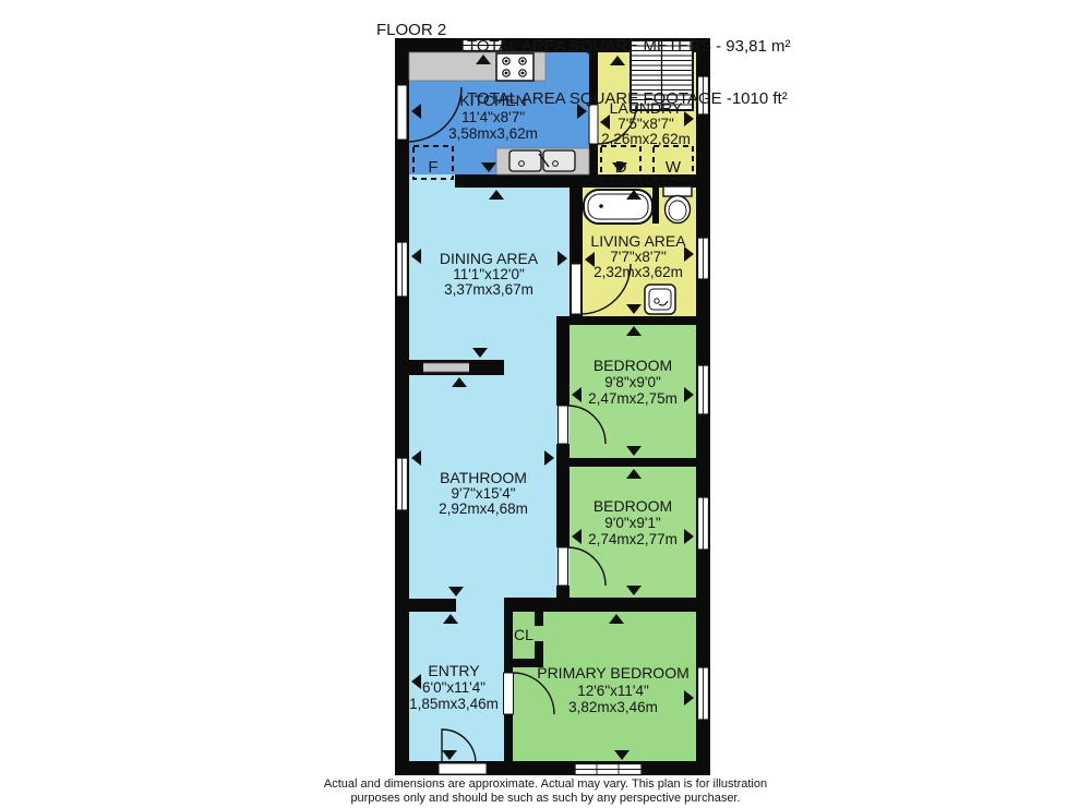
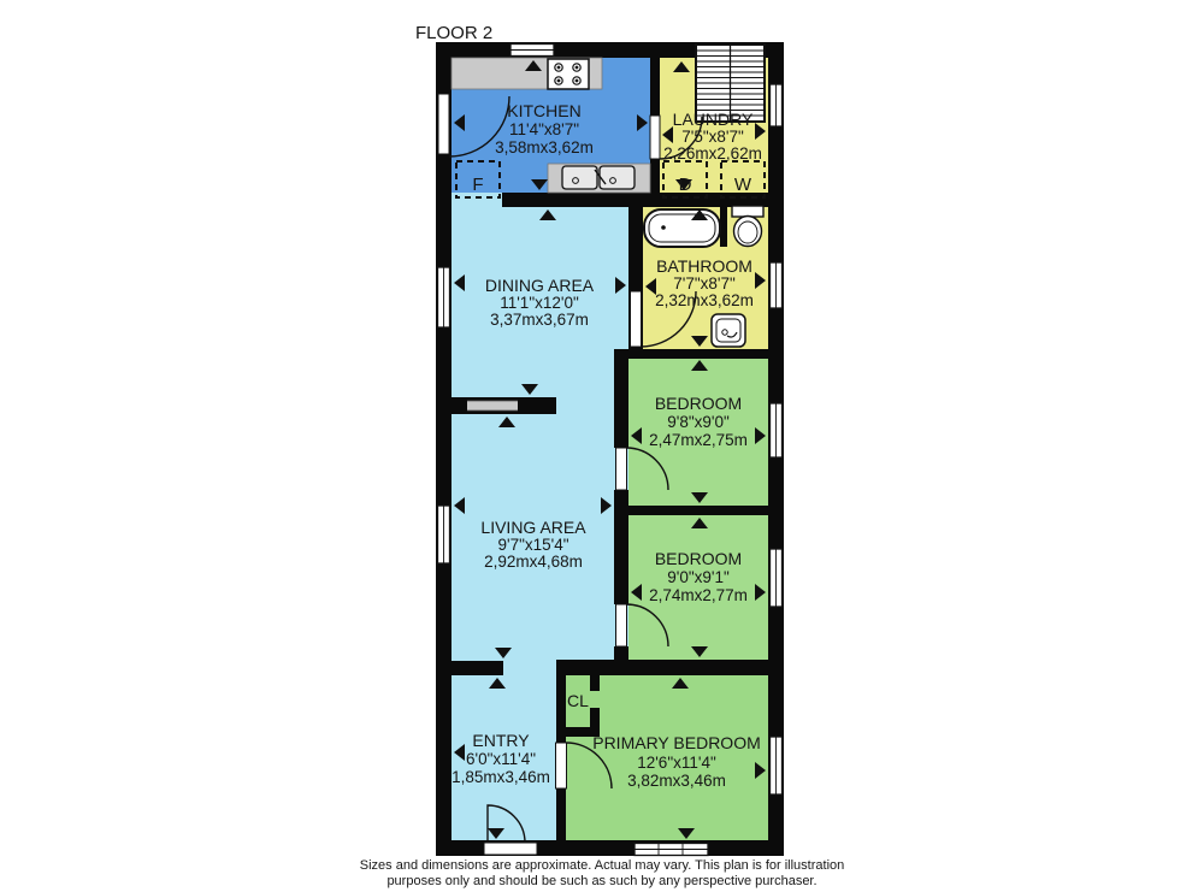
  FLOOR 2
- TOTAL AREA SQUARE METERS - 93,81 m²
- TOTAL AREA SQUARE FOOTAGE -1010 ft²
  KITCHEN
  11'4"x8'7"
  3,58mx3,62m
  LAUNDRY
  7'5"x8'7"
  2,26mx2,62m
- LIVING AREA
+ BATHROOM
  7'7"x8'7"
  2,32mx3,62m
  DINING AREA
  11'1"x12'0"
  3,37mx3,67m
  BEDROOM
  9'8"x9'0"
  2,47mx2,75m
  BEDROOM
  9'0"x9'1"
  2,74mx2,77m
- BATHROOM
+ LIVING AREA
  9'7"x15'4"
  2,92mx4,68m
  ENTRY
  6'0"x11'4"
  1,85mx3,46m
  PRIMARY BEDROOM
  12'6"x11'4"
  3,82mx3,46m
  CL
  F
  D
  W
- Actual and dimensions are approximate. Actual may vary. This plan is for illustration
+ Sizes and dimensions are approximate. Actual may vary. This plan is for illustration
  purposes only and should be such as such by any perspective purchaser.
